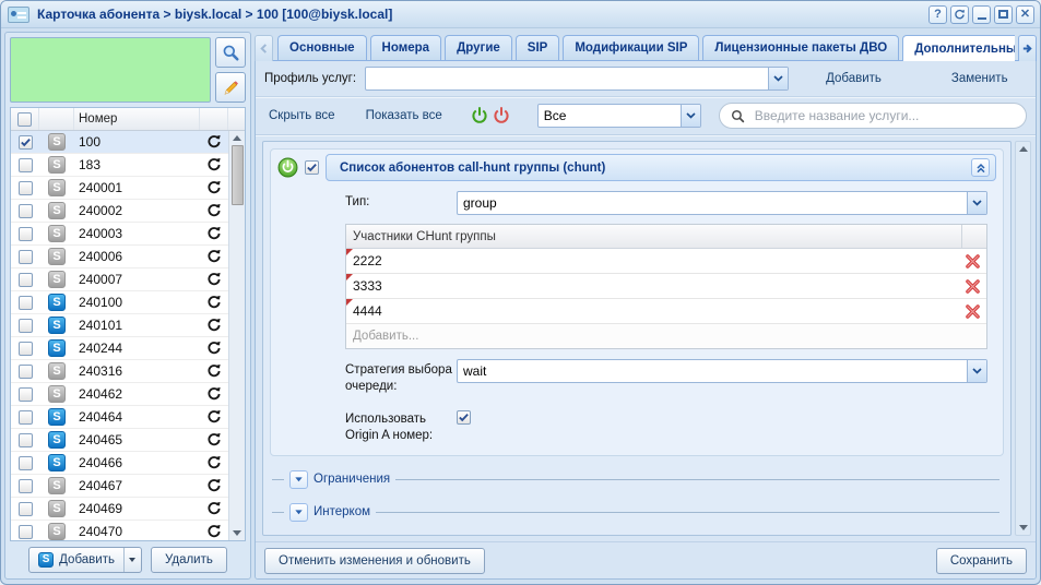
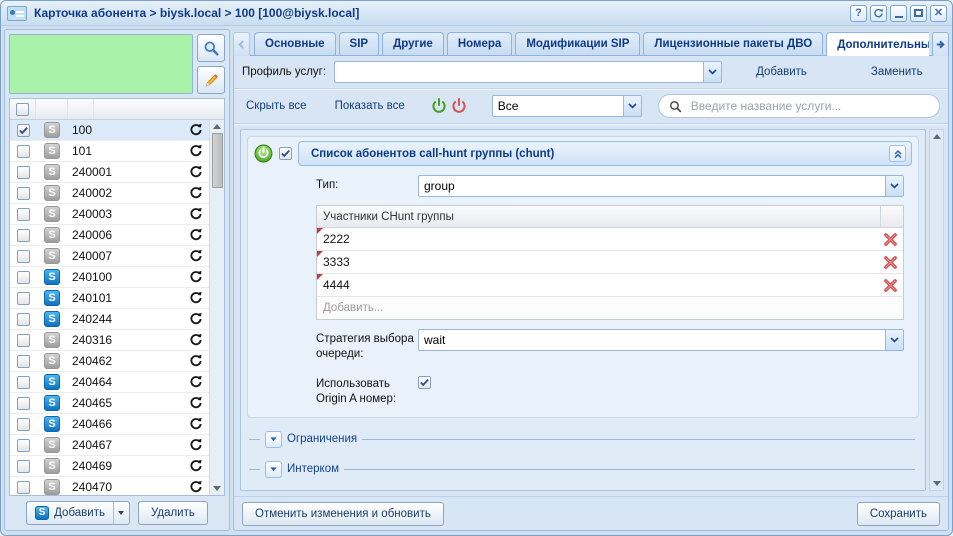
  Карточка абонента > biysk.local > 100 [100@biysk.local]
  ?
  ✕
- Номер
  S
  100
  S
- 183
+ 101
  S
  240001
  S
  240002
  S
  240003
  S
  240006
  S
  240007
  S
  240100
  S
  240101
  S
  240244
  S
  240316
  S
  240462
  S
  240464
  S
  240465
  S
  240466
  S
  240467
  S
  240469
  S
  240470
  S
  Добавить
  Удалить
  Основные
- Номера
+ SIP
  Другие
- SIP
+ Номера
  Модификации SIP
  Лицензионные пакеты ДВО
  Дополнительны
  Профиль услуг:
  Добавить
  Заменить
  Скрыть все
  Показать все
  Все
  Введите название услуги...
  Список абонентов call-hunt группы (chunt)
  Тип:
  group
  Участники CHunt группы
  2222
  3333
  4444
  Добавить...
  Стратегия выбора очереди:
  wait
  Использовать Origin A номер:
  Ограничения
  Интерком
  Отменить изменения и обновить
  Сохранить
